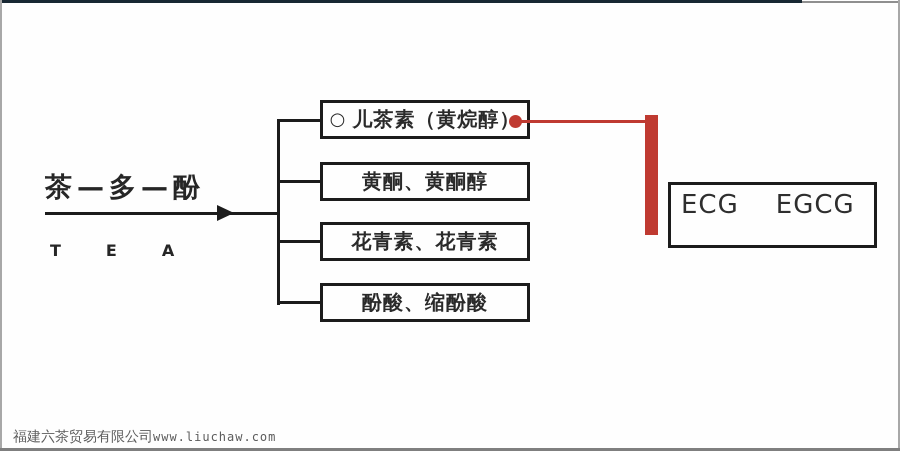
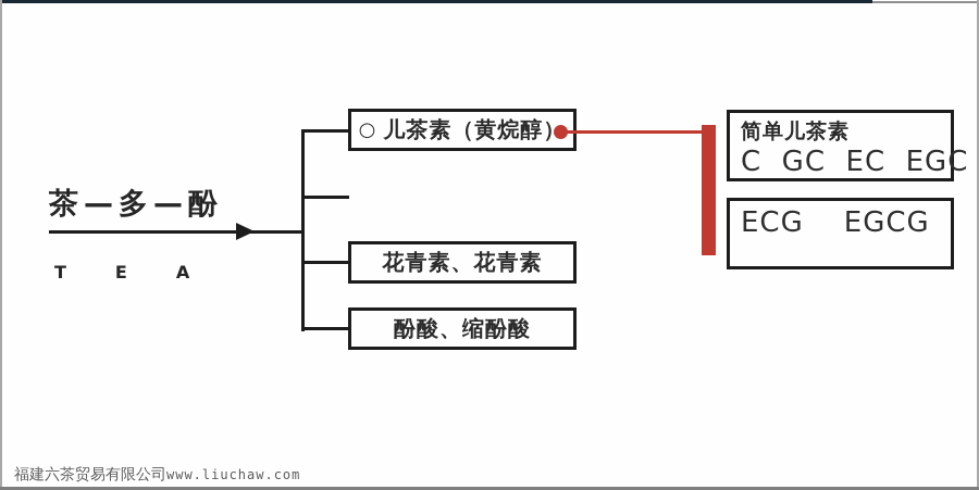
  茶—多—酚
  TEA
  ○
  儿茶素（黄烷醇
- 黄酮、黄酮醇
  花青素、花青素
  酚酸、缩酚酸
+ 简单儿茶素
+ C GC EC EGC
  ECG EGCG
  福建六茶贸易有限公司www.liuchaw.com
